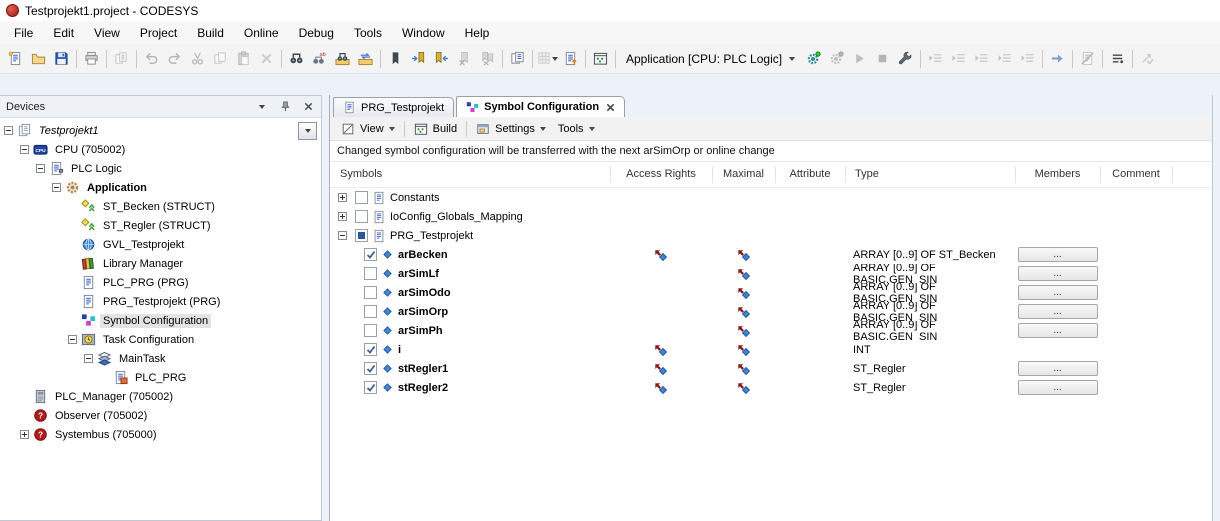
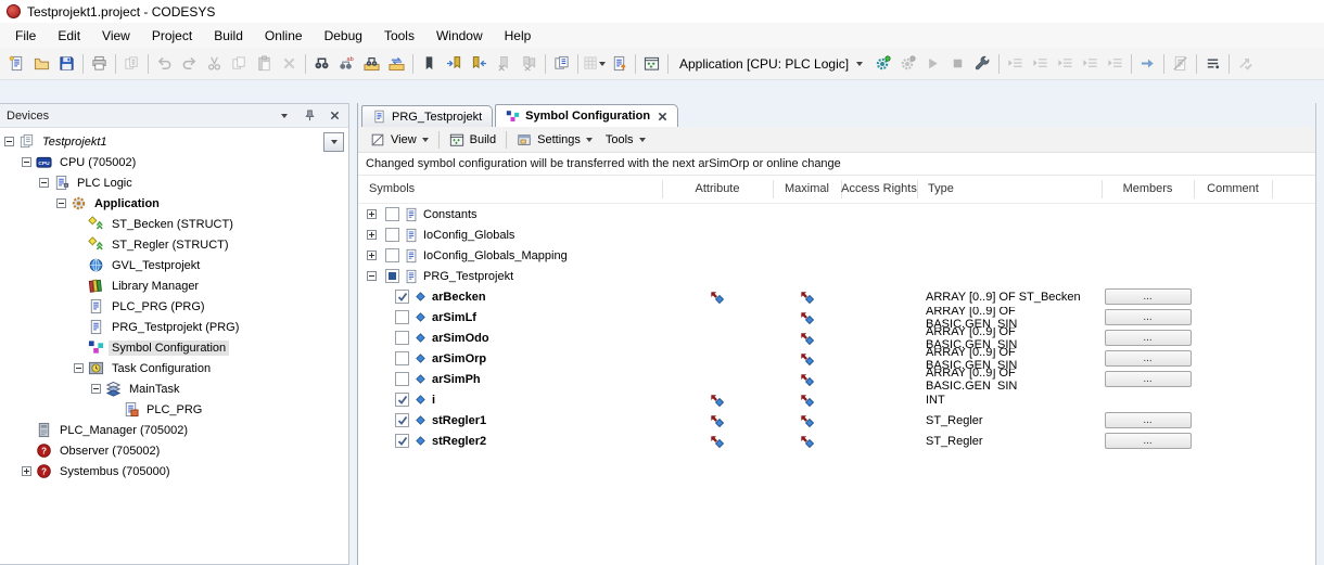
  Testprojekt1.project - CODESYS
  File
  Edit
  View
  Project
  Build
  Online
  Debug
  Tools
  Window
  Help
  Application [CPU: PLC Logic]
  Devices
  Testprojekt1
  CPU (705002)
  PLC Logic
  Application
  ST_Becken (STRUCT)
  ST_Regler (STRUCT)
  GVL_Testprojekt
  Library Manager
  PLC_PRG (PRG)
  PRG_Testprojekt (PRG)
  Symbol Configuration
  Task Configuration
  MainTask
  PLC_PRG
  PLC_Manager (705002)
  ?
  Observer (705002)
  ?
  Systembus (705000)
  PRG_Testprojekt
  Symbol Configuration
  View
  Build
  Settings
  Tools
  Changed symbol configuration will be transferred with the next arSimOrp or online change
  Symbols
- Access Rights
+ Attribute
  Maximal
- Attribute
+ Access Rights
  Type
  Members
  Comment
  Constants
+ IoConfig_Globals
  IoConfig_Globals_Mapping
  PRG_Testprojekt
  arBecken
  ARRAY [0..9] OF ST_Becken
  ...
  arSimLf
  ARRAY [0..9] OF BASIC.GEN_SIN
  ...
  arSimOdo
  ARRAY [0..9] OF BASIC.GEN_SIN
  ...
  arSimOrp
  ARRAY [0..9] OF BASIC.GEN_SIN
  ...
  arSimPh
  ARRAY [0..9] OF BASIC.GEN_SIN
  ...
  i
  INT
  stRegler1
  ST_Regler
  ...
  stRegler2
  ST_Regler
  ...
